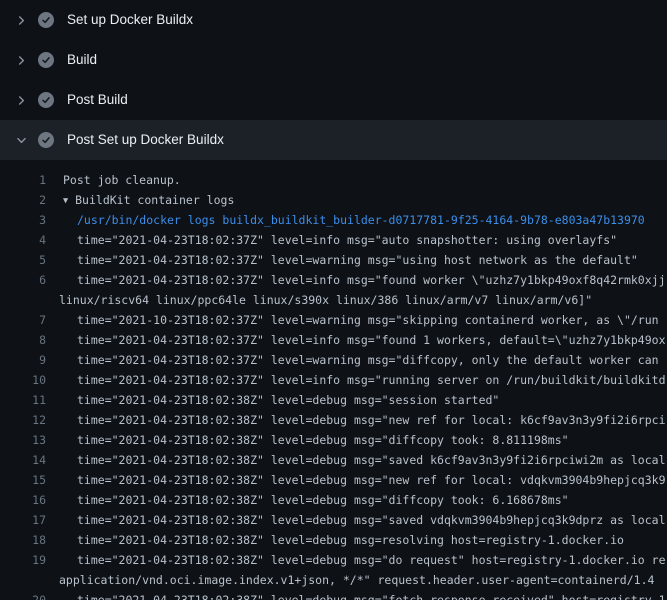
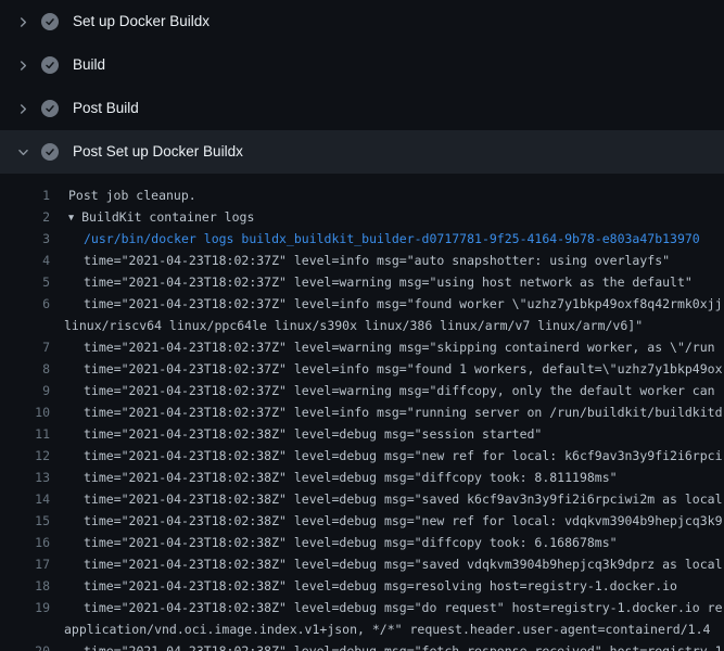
  Set up Docker Buildx
  Build
  Post Build
  Post Set up Docker Buildx
  1
  Post job cleanup.
  2
  ▼ BuildKit container logs
  3
  /usr/bin/docker logs buildx_buildkit_builder-d0717781-9f25-4164-9b78-e803a47b13970
  4
  time="2021-04-23T18:02:37Z" level=info msg="auto snapshotter: using overlayfs"
  5
  time="2021-04-23T18:02:37Z" level=warning msg="using host network as the default"
  6
  time="2021-04-23T18:02:37Z" level=info msg="found worker \"uzhz7y1bkp49oxf8q42rmk0xjj
  linux/riscv64 linux/ppc64le linux/s390x linux/386 linux/arm/v7 linux/arm/v6]"
  7
- time="2021-10-23T18:02:37Z" level=warning msg="skipping containerd worker, as \"/run
+ time="2021-04-23T18:02:37Z" level=warning msg="skipping containerd worker, as \"/run
  8
  time="2021-04-23T18:02:37Z" level=info msg="found 1 workers, default=\"uzhz7y1bkp49ox
  9
  time="2021-04-23T18:02:37Z" level=warning msg="diffcopy, only the default worker can
  10
  time="2021-04-23T18:02:37Z" level=info msg="running server on /run/buildkit/buildkitd
  11
  time="2021-04-23T18:02:38Z" level=debug msg="session started"
  12
  time="2021-04-23T18:02:38Z" level=debug msg="new ref for local: k6cf9av3n3y9fi2i6rpci
  13
  time="2021-04-23T18:02:38Z" level=debug msg="diffcopy took: 8.811198ms"
  14
  time="2021-04-23T18:02:38Z" level=debug msg="saved k6cf9av3n3y9fi2i6rpciwi2m as local
  15
  time="2021-04-23T18:02:38Z" level=debug msg="new ref for local: vdqkvm3904b9hepjcq3k9
  16
  time="2021-04-23T18:02:38Z" level=debug msg="diffcopy took: 6.168678ms"
  17
  time="2021-04-23T18:02:38Z" level=debug msg="saved vdqkvm3904b9hepjcq3k9dprz as local
  18
  time="2021-04-23T18:02:38Z" level=debug msg=resolving host=registry-1.docker.io
  19
  time="2021-04-23T18:02:38Z" level=debug msg="do request" host=registry-1.docker.io re
  application/vnd.oci.image.index.v1+json, */*" request.header.user-agent=containerd/1.4
